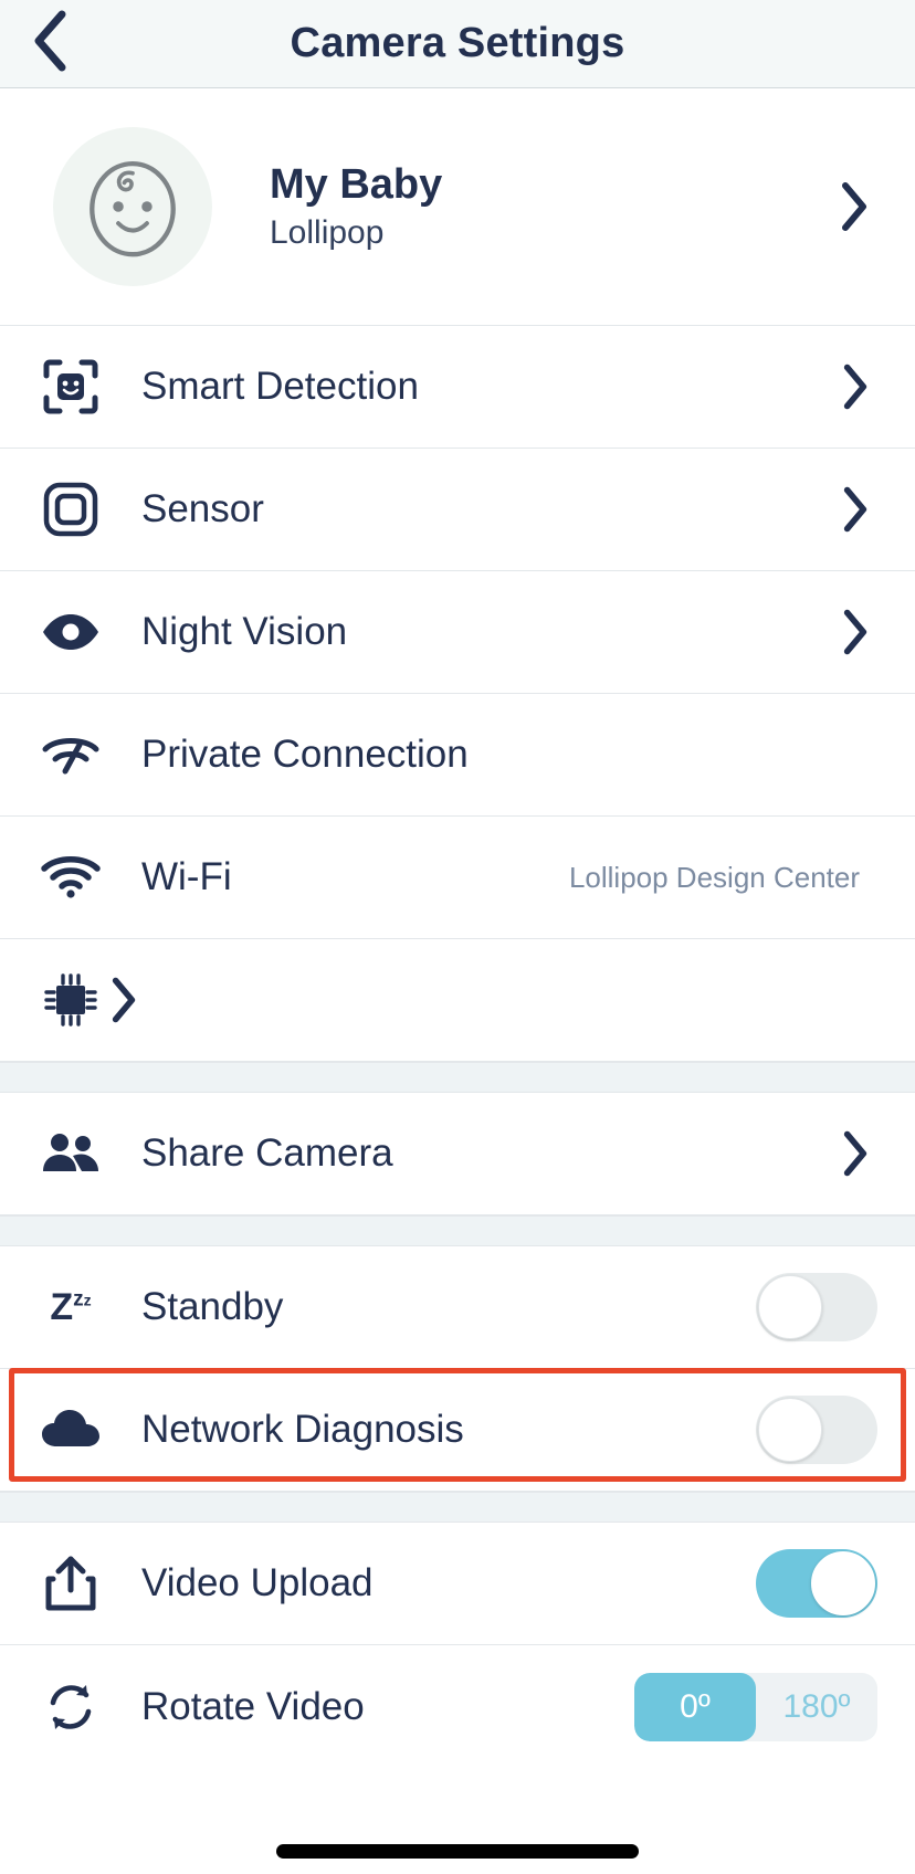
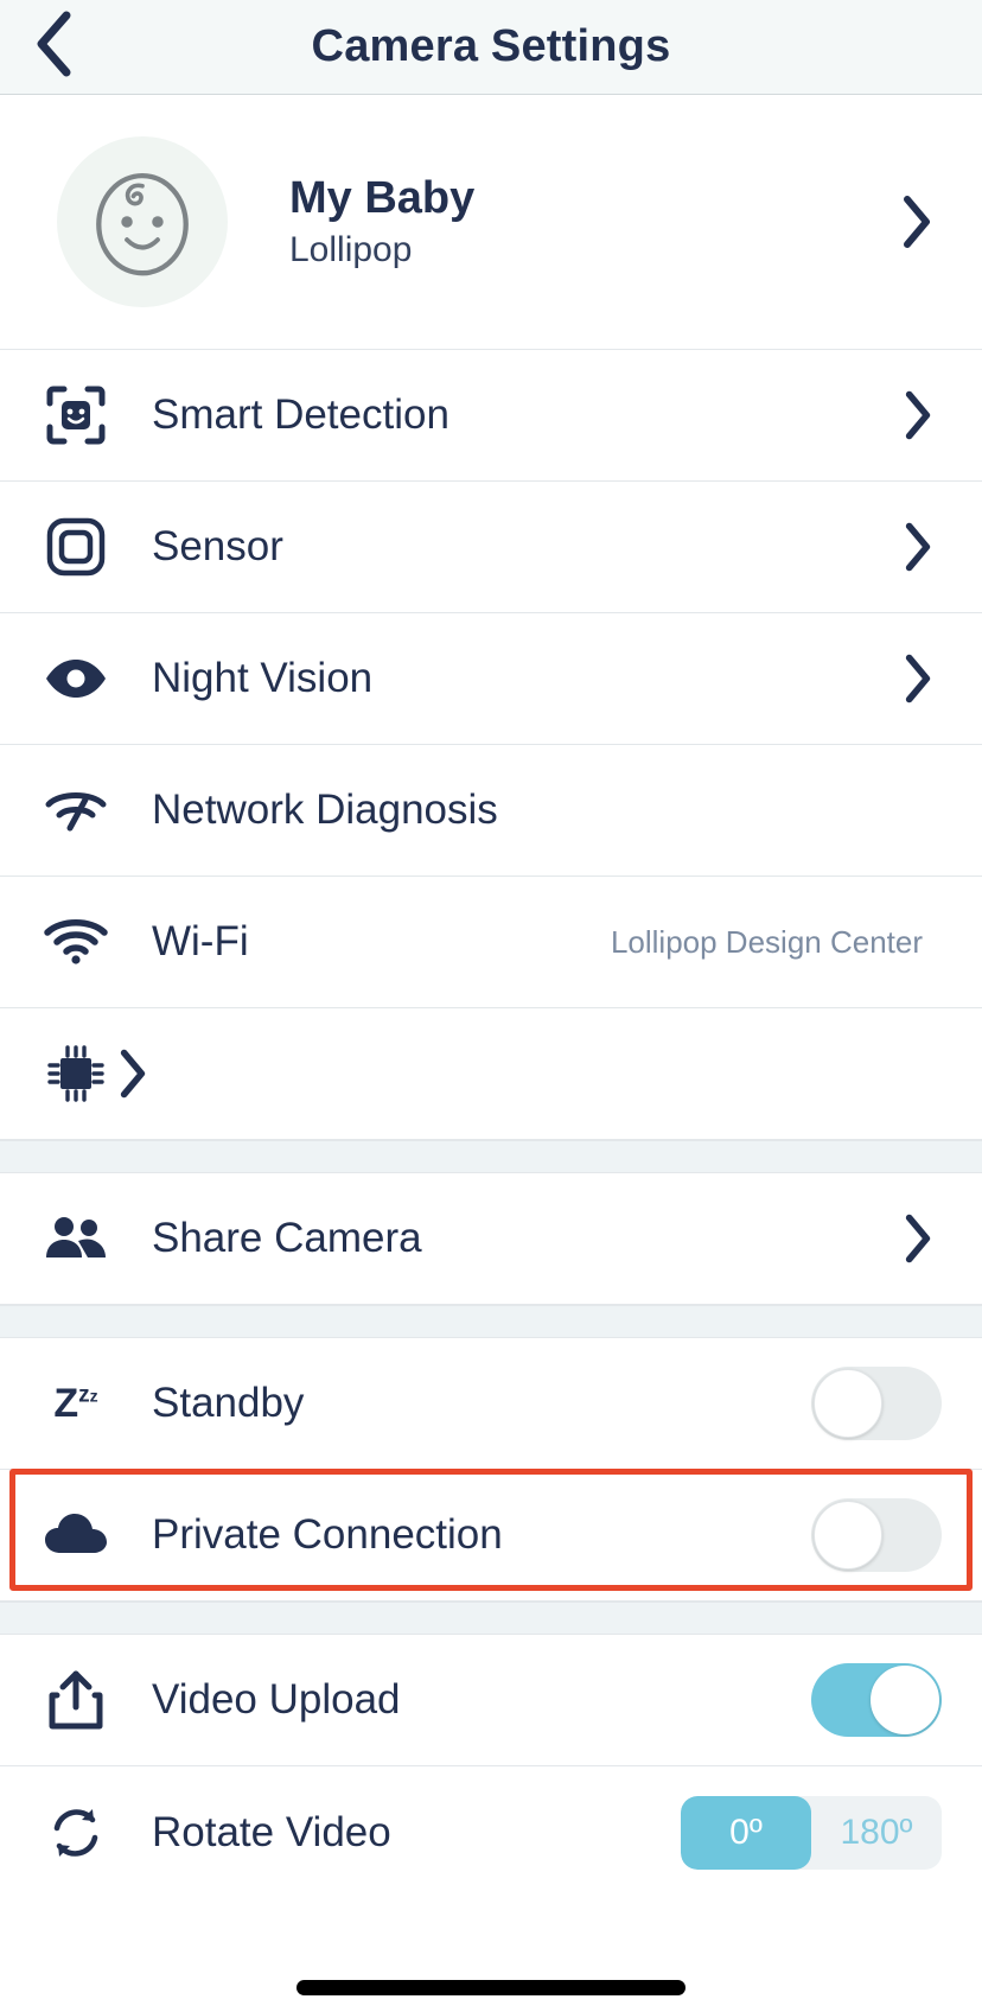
  Camera Settings
  My Baby
  Lollipop
  Smart Detection
  Sensor
  Night Vision
- Private Connection
+ Network Diagnosis
  Wi-Fi
  Lollipop Design Center
  Share Camera
  Zzz
  Standby
- Network Diagnosis
+ Private Connection
  Video Upload
  Rotate Video
  0º
  180º
